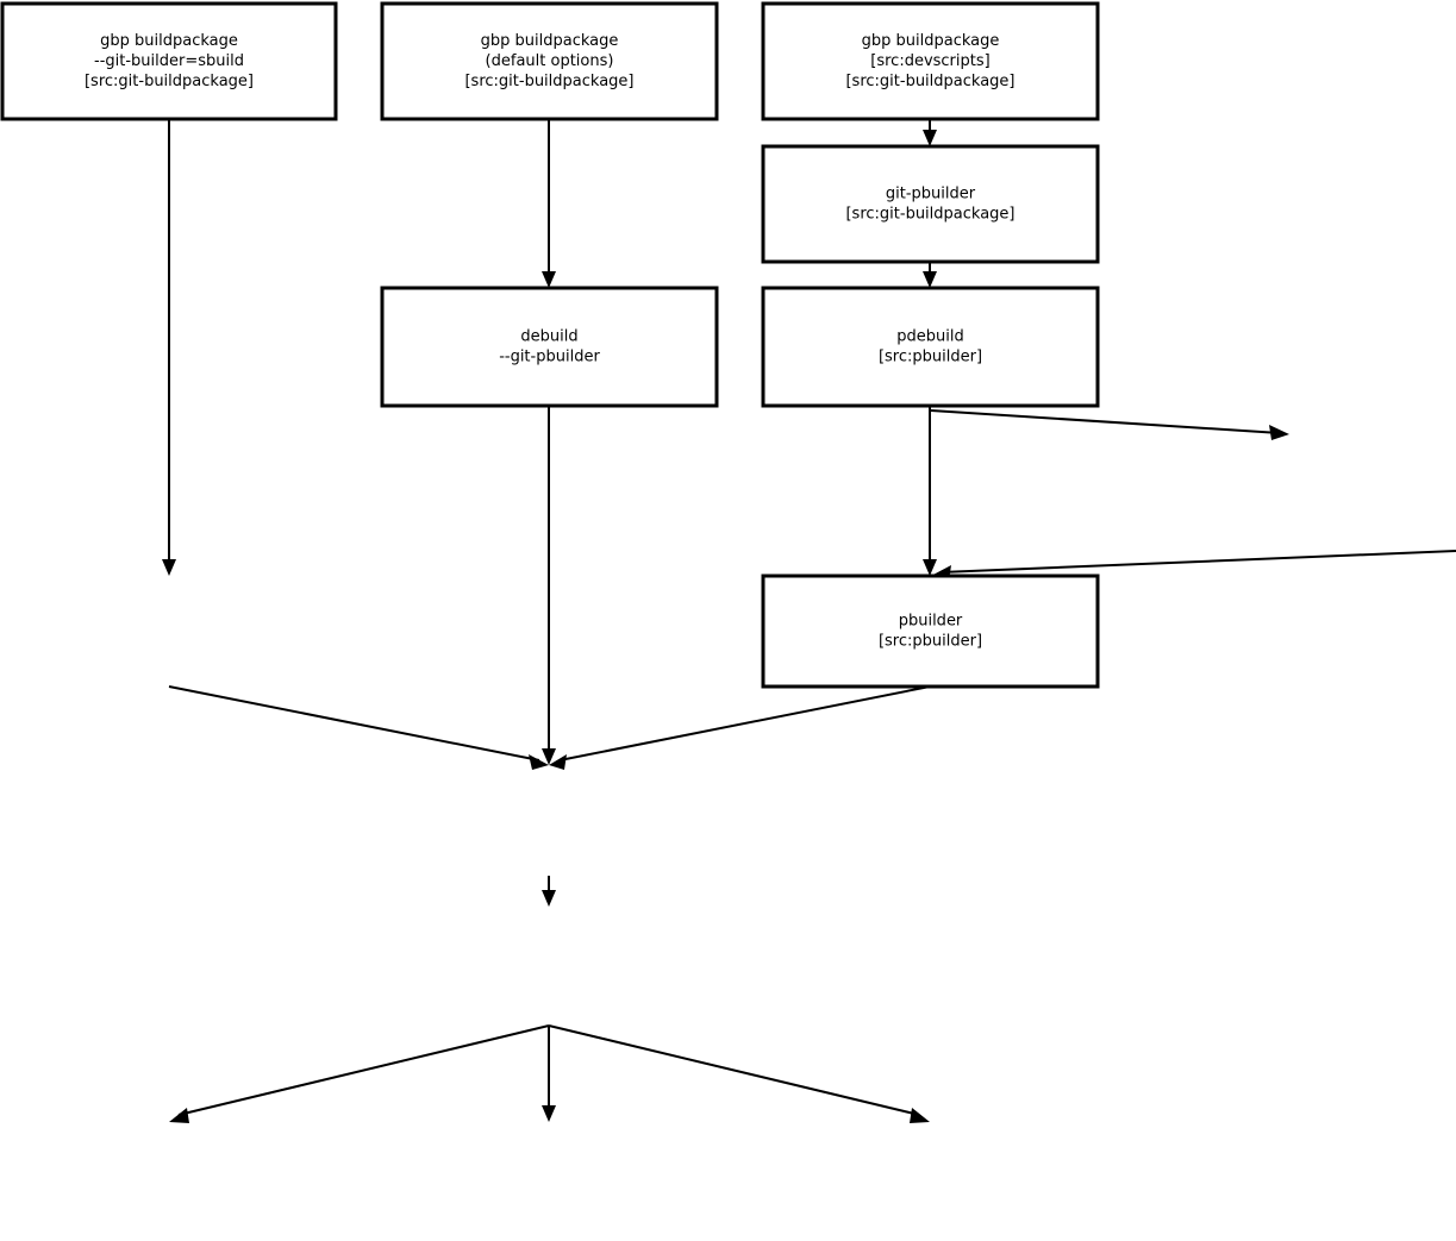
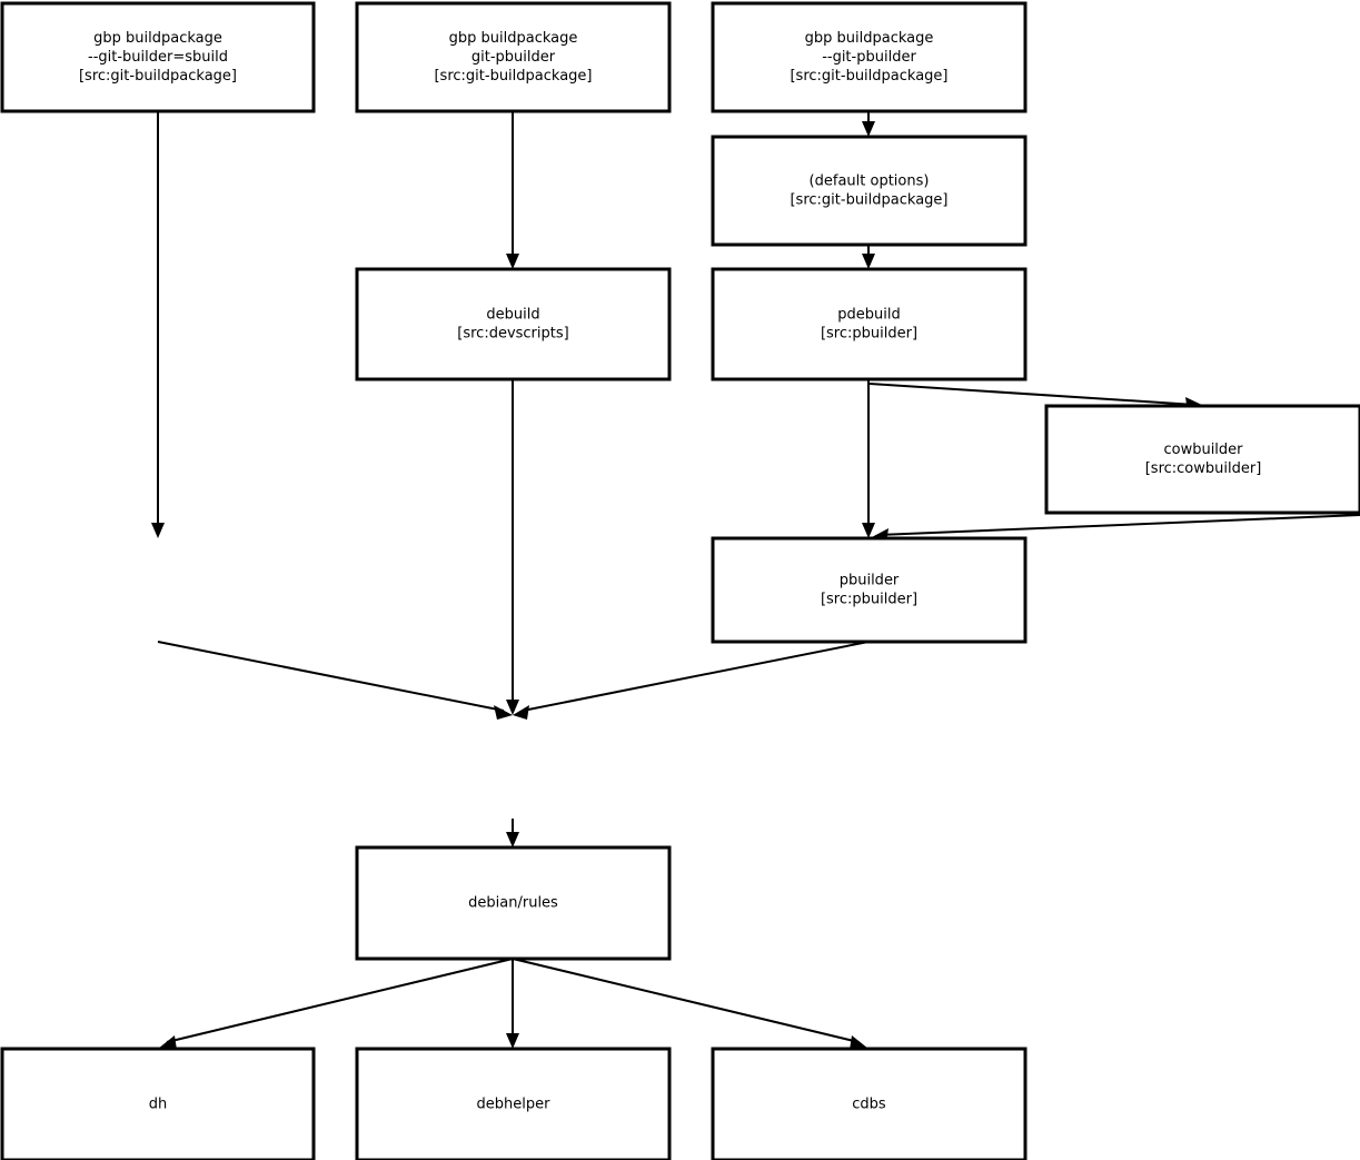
  gbp buildpackage
  --git-builder=sbuild
  [src:git-buildpackage]
  gbp buildpackage
- (default options)
+ git-pbuilder
  [src:git-buildpackage]
  gbp buildpackage
- [src:devscripts]
+ --git-pbuilder
  [src:git-buildpackage]
- git-pbuilder
+ (default options)
  [src:git-buildpackage]
  debuild
- --git-pbuilder
+ [src:devscripts]
  pdebuild
  [src:pbuilder]
+ cowbuilder
+ [src:cowbuilder]
  pbuilder
  [src:pbuilder]
+ debian/rules
+ dh
+ debhelper
+ cdbs
